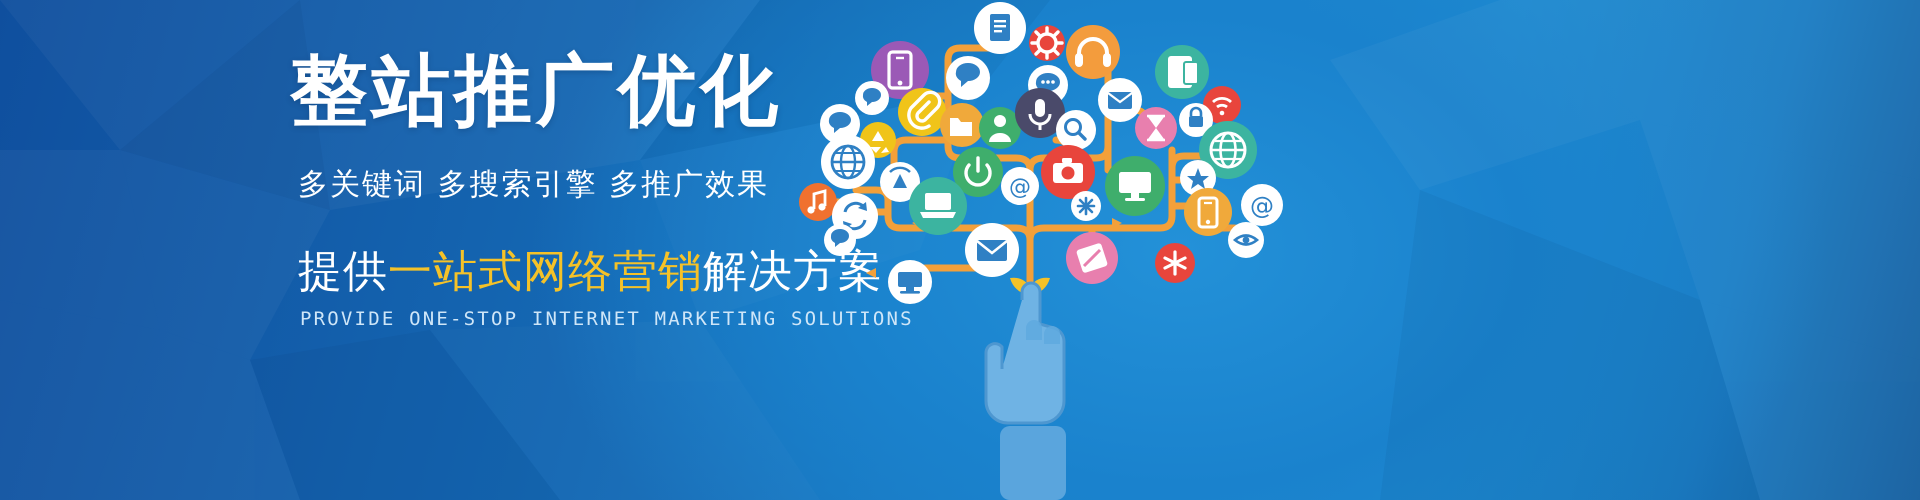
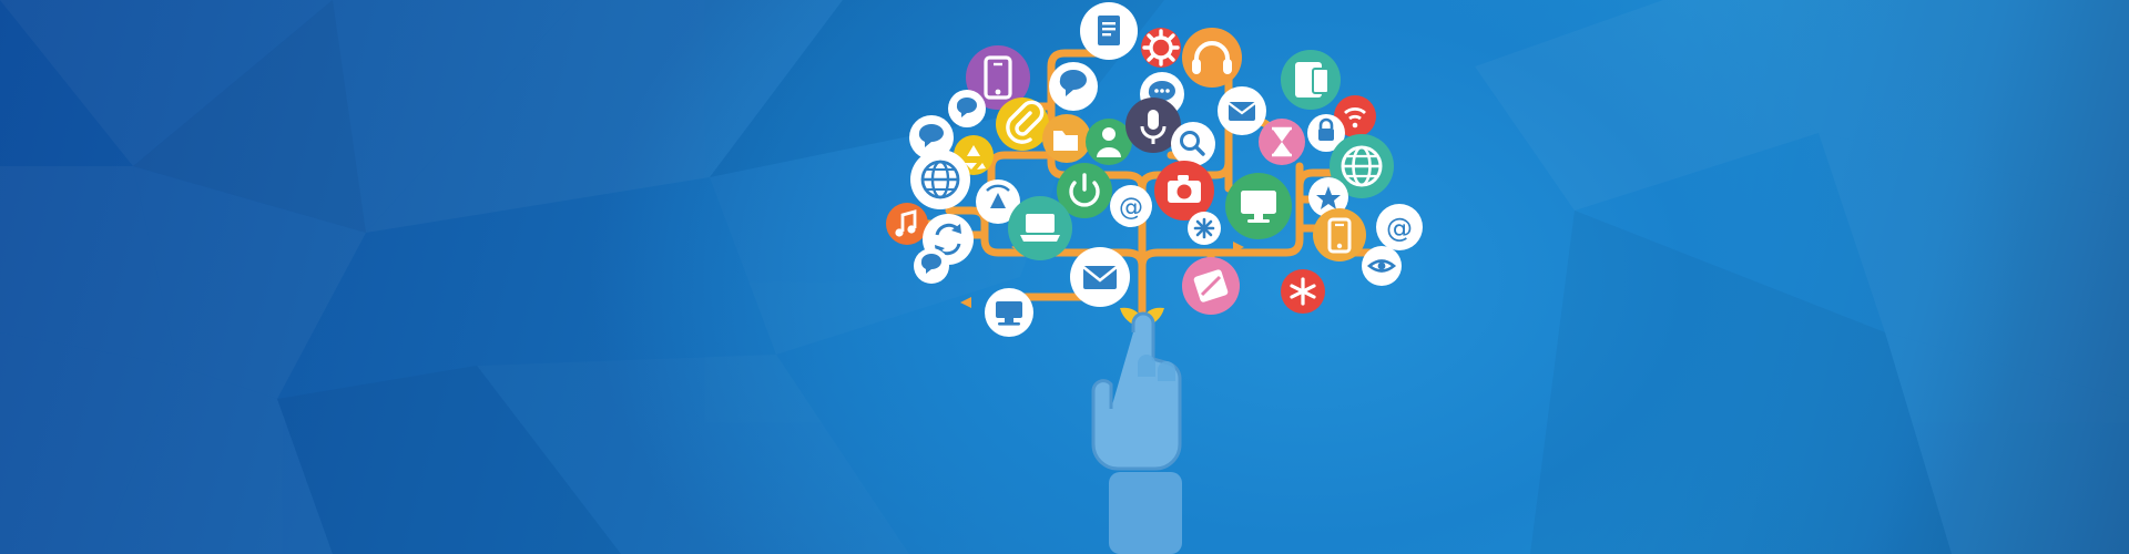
- 整站推广优化
- 多关键词 多搜索引擎 多推广效果
- 提供一站式网络营销解决方案
- PROVIDE ONE-STOP INTERNET MARKETING SOLUTIONS
  @
  @
